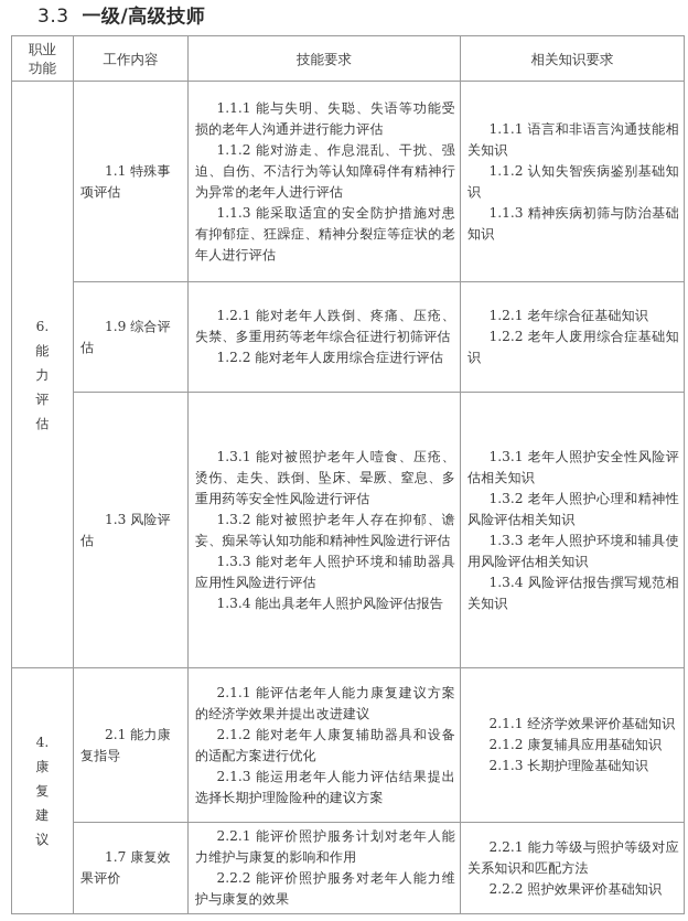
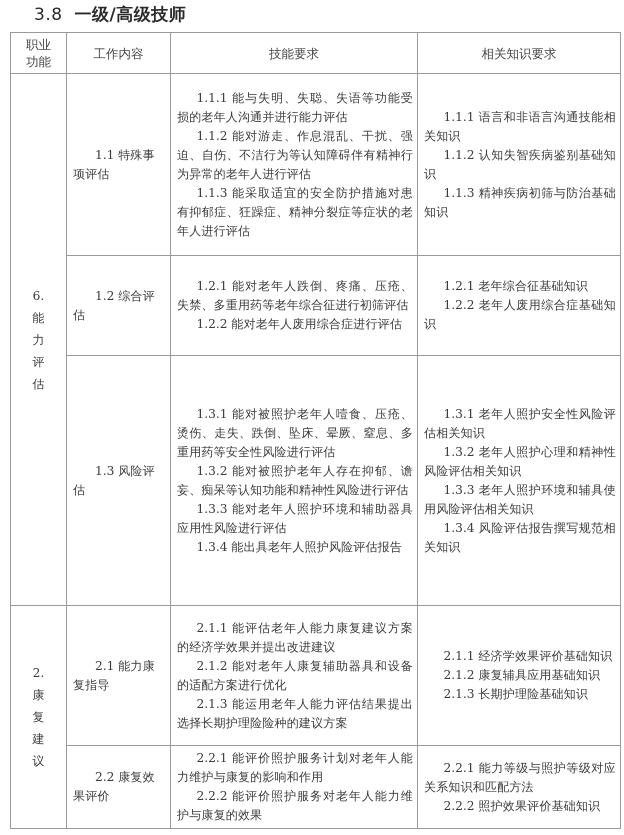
- 3.3 一级/高级技师
+ 3.8 一级/高级技师
  职业 功能	工作内容	技能要求	相关知识要求
  6. 能 力 评 估	1.1 特殊事项评估	1.1.1 能与失明、失聪、失语等功能受损的老年人沟通并进行能力评估 1.1.2 能对游走、作息混乱、干扰、强迫、自伤、不洁行为等认知障碍伴有精神行为异常的老年人进行评估 1.1.3 能采取适宜的安全防护措施对患有抑郁症、狂躁症、精神分裂症等症状的老年人进行评估	1.1.1 语言和非语言沟通技能相关知识 1.1.2 认知失智疾病鉴别基础知识 1.1.3 精神疾病初筛与防治基础知识
- 1.9 综合评估	1.2.1 能对老年人跌倒、疼痛、压疮、失禁、多重用药等老年综合征进行初筛评估 1.2.2 能对老年人废用综合症进行评估	1.2.1 老年综合征基础知识 1.2.2 老年人废用综合症基础知识
+ 1.2 综合评估	1.2.1 能对老年人跌倒、疼痛、压疮、失禁、多重用药等老年综合征进行初筛评估 1.2.2 能对老年人废用综合症进行评估	1.2.1 老年综合征基础知识 1.2.2 老年人废用综合症基础知识
  1.3 风险评估	1.3.1 能对被照护老年人噎食、压疮、烫伤、走失、跌倒、坠床、晕厥、窒息、多重用药等安全性风险进行评估 1.3.2 能对被照护老年人存在抑郁、谵妄、痴呆等认知功能和精神性风险进行评估 1.3.3 能对老年人照护环境和辅助器具应用性风险进行评估 1.3.4 能出具老年人照护风险评估报告	1.3.1 老年人照护安全性风险评估相关知识 1.3.2 老年人照护心理和精神性风险评估相关知识 1.3.3 老年人照护环境和辅具使用风险评估相关知识 1.3.4 风险评估报告撰写规范相关知识
- 4. 康 复 建 议	2.1 能力康复指导	2.1.1 能评估老年人能力康复建议方案的经济学效果并提出改进建议 2.1.2 能对老年人康复辅助器具和设备的适配方案进行优化 2.1.3 能运用老年人能力评估结果提出选择长期护理险险种的建议方案	2.1.1 经济学效果评价基础知识 2.1.2 康复辅具应用基础知识 2.1.3 长期护理险基础知识
+ 2. 康 复 建 议	2.1 能力康复指导	2.1.1 能评估老年人能力康复建议方案的经济学效果并提出改进建议 2.1.2 能对老年人康复辅助器具和设备的适配方案进行优化 2.1.3 能运用老年人能力评估结果提出选择长期护理险险种的建议方案	2.1.1 经济学效果评价基础知识 2.1.2 康复辅具应用基础知识 2.1.3 长期护理险基础知识
- 1.7 康复效果评价	2.2.1 能评价照护服务计划对老年人能力维护与康复的影响和作用 2.2.2 能评价照护服务对老年人能力维护与康复的效果	2.2.1 能力等级与照护等级对应关系知识和匹配方法 2.2.2 照护效果评价基础知识
+ 2.2 康复效果评价	2.2.1 能评价照护服务计划对老年人能力维护与康复的影响和作用 2.2.2 能评价照护服务对老年人能力维护与康复的效果	2.2.1 能力等级与照护等级对应关系知识和匹配方法 2.2.2 照护效果评价基础知识
